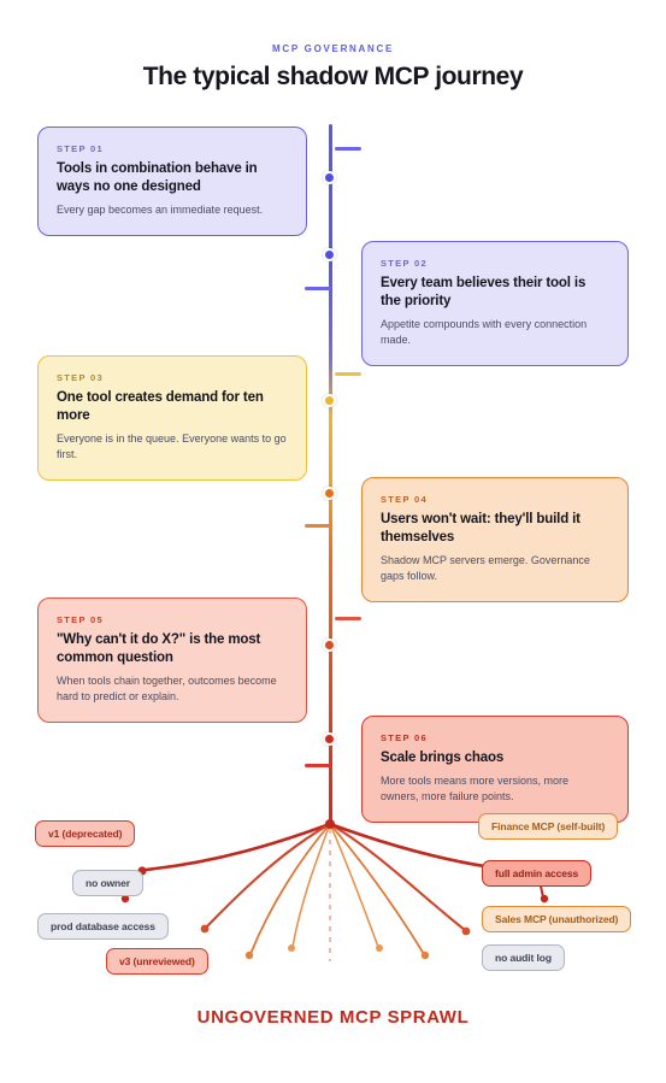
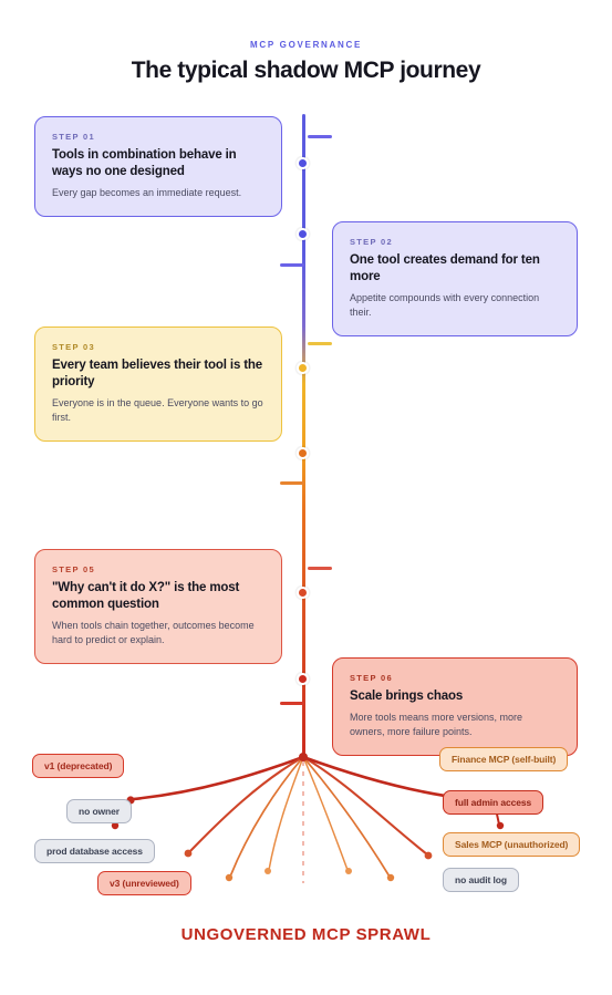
  MCP GOVERNANCE
  The typical shadow MCP journey
  STEP 01
  Tools in combination behave in ways no one designed
  Every gap becomes an immediate request.
  STEP 02
- Every team believes their tool is the priority
+ One tool creates demand for ten more
- Appetite compounds with every connection made.
+ Appetite compounds with every connection their.
  STEP 03
- One tool creates demand for ten more
+ Every team believes their tool is the priority
  Everyone is in the queue. Everyone wants to go first.
- STEP 04
- Users won't wait: they'll build it themselves
- Shadow MCP servers emerge. Governance gaps follow.
  STEP 05
  "Why can't it do X?" is the most common question
  When tools chain together, outcomes become hard to predict or explain.
  STEP 06
  Scale brings chaos
  More tools means more versions, more owners, more failure points.
  v1 (deprecated)
  no owner
  prod database access
  v3 (unreviewed)
  Finance MCP (self-built)
  full admin access
  Sales MCP (unauthorized)
  no audit log
  UNGOVERNED MCP SPRAWL
